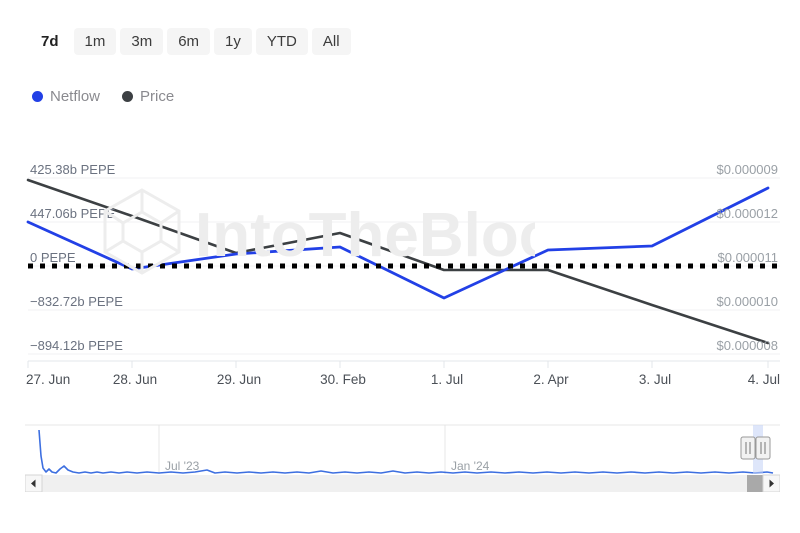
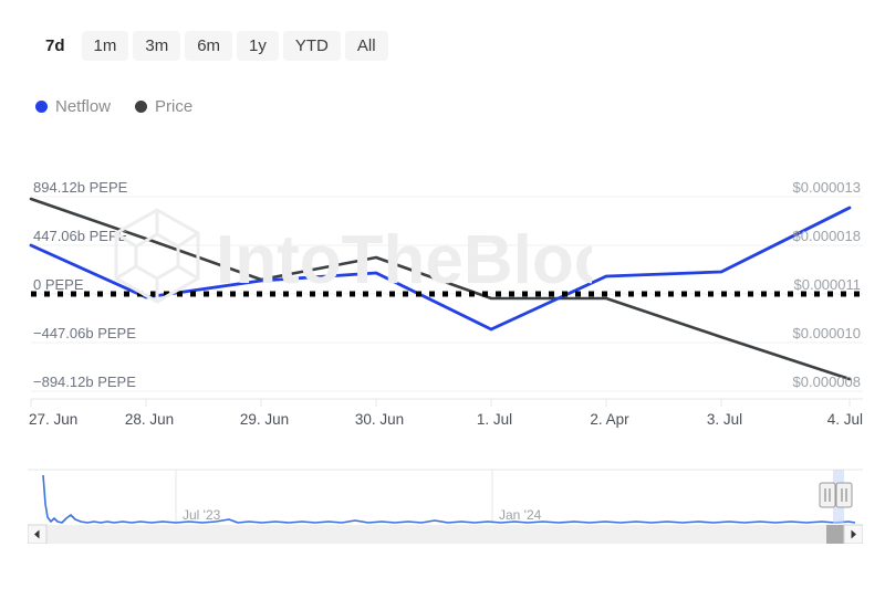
  7d
  1m
  3m
  6m
  1y
  YTD
  All
  Netflow
  Price
  IntoTheBlo
- 425.38b PEPE
+ 894.12b PEPE
  447.06b PEP
  0 PEPE
- −832.72b PEPE
+ −447.06b PEPE
  −894.12b PEPE
- $0.000009
+ $0.000013
- $0.000012
+ $0.000018
  $0.000011
  $0.000010
  $0.000008
  27. Jun
  28. Jun
  29. Jun
- 30. Feb
+ 30. Jun
  1. Jul
  2. Apr
  3. Jul
  4. Jul
  Jul '23
  Jan '24
